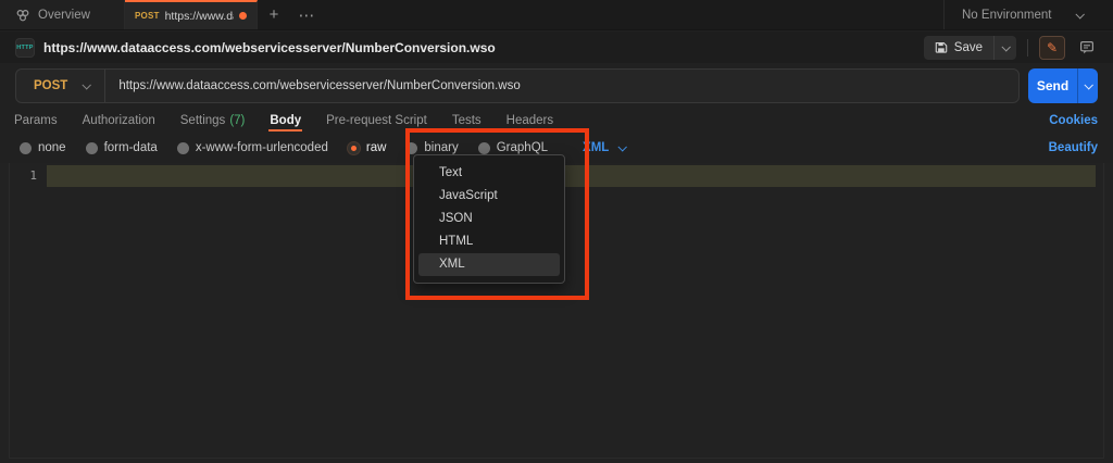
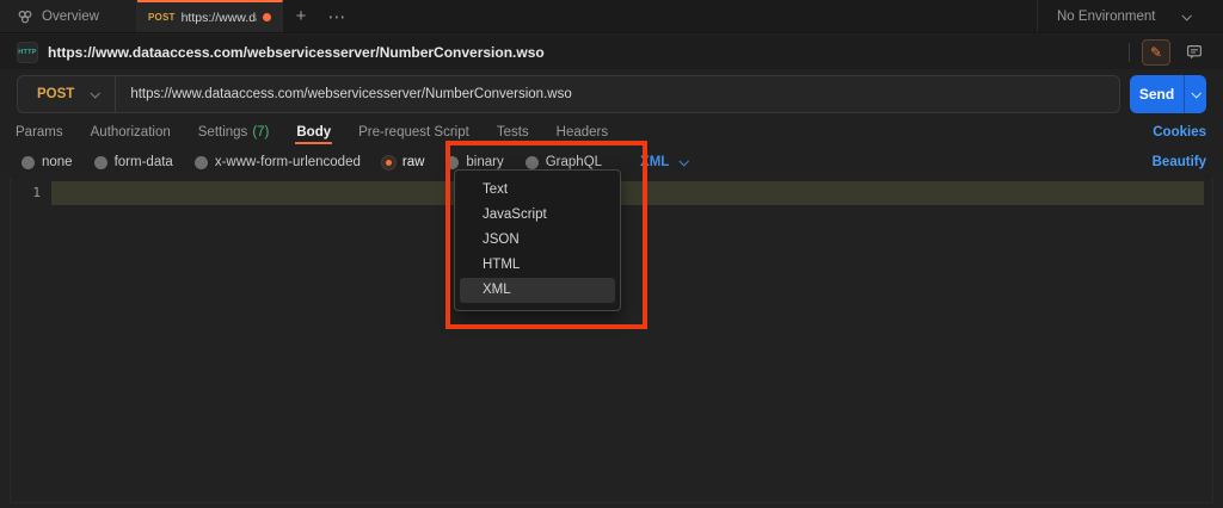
  Overview
  POST
  +
  ⋯
  No Environment
  https://www.dataaccess.com/webservicesserver/NumberConversion.wso
- Save
  ✎
  POST
  https://www.dataaccess.com/webservicesserver/NumberConversion.wso
  Send
  Params
  Authorization
  Settings
  (7)
  Body
  Pre-request Script
  Tests
  Headers
  Cookies
  none
  form-data
  x-www-form-urlencoded
  raw
  binary
  GraphQL
  XML
  Beautify
  1
  Text
  JavaScript
  JSON
  HTML
  XML
